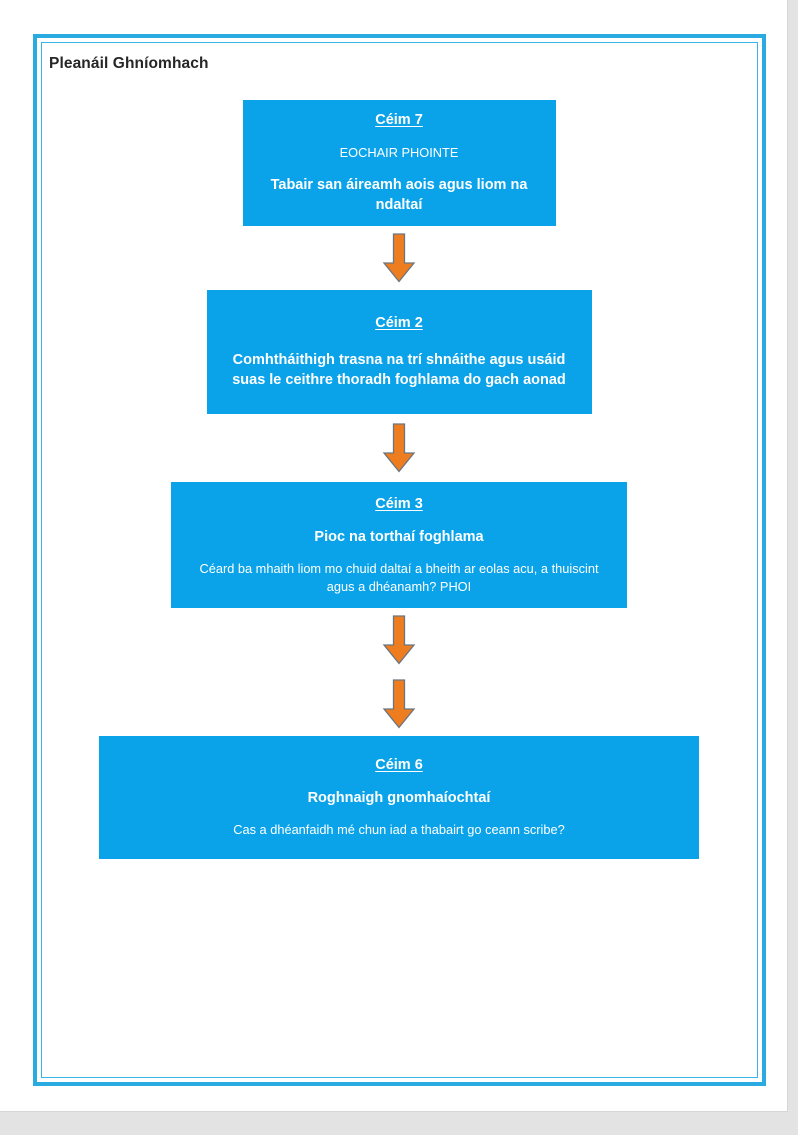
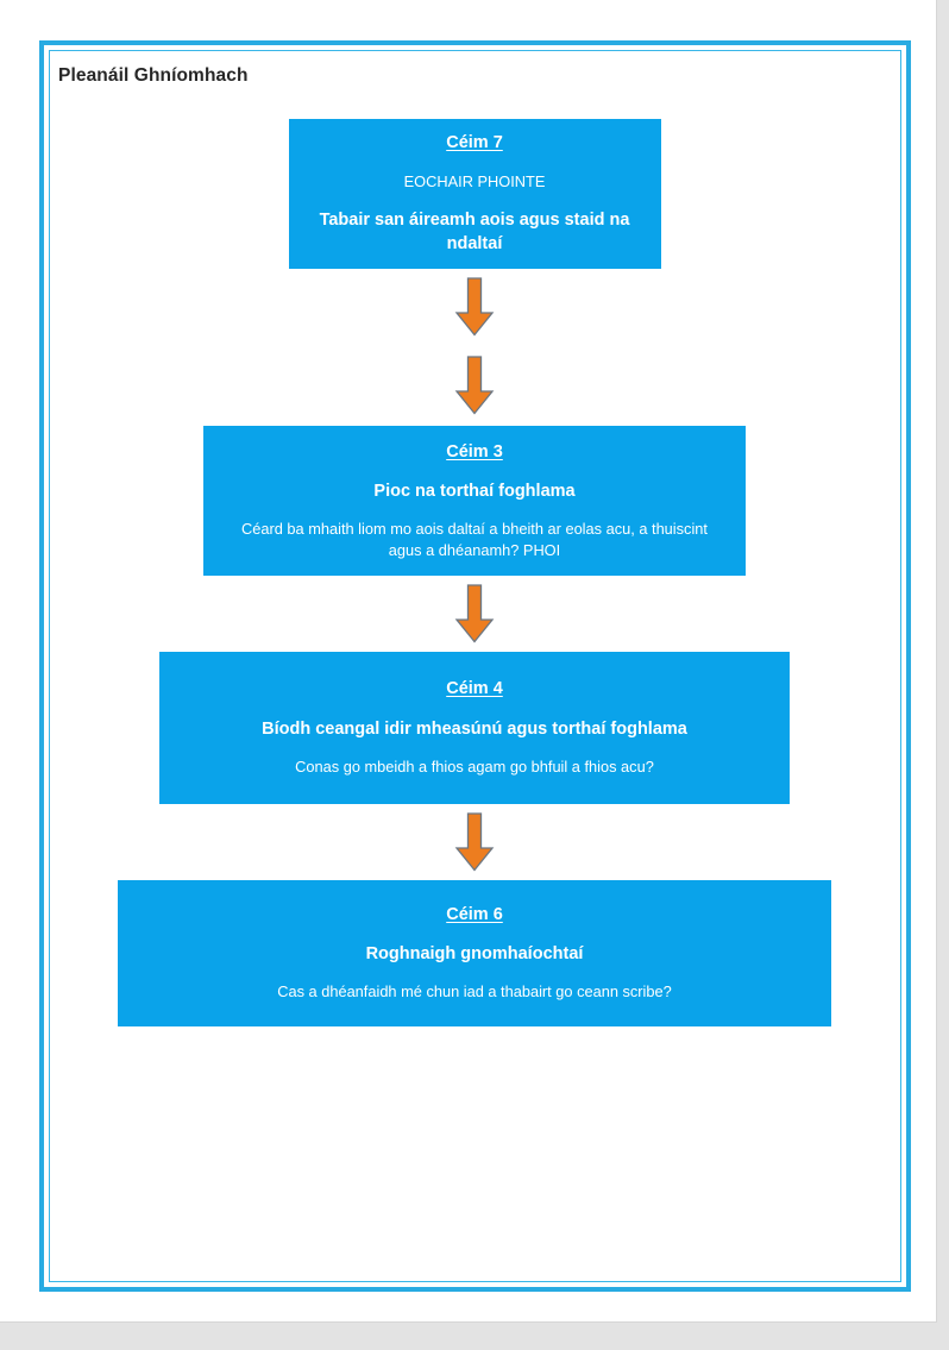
  Pleanáil Ghníomhach
  Céim 7
  EOCHAIR PHOINTE
- Tabair san áireamh aois agus liom na ndaltaí
+ Tabair san áireamh aois agus staid na ndaltaí
- Céim 2
- Comhtháithigh trasna na trí shnáithe agus usáid suas le ceithre thoradh foghlama do gach aonad
  Céim 3
  Pioc na torthaí foghlama
- Céard ba mhaith liom mo chuid daltaí a bheith ar eolas acu, a thuiscint agus a dhéanamh? PHOI
+ Céard ba mhaith liom mo aois daltaí a bheith ar eolas acu, a thuiscint agus a dhéanamh? PHOI
+ Céim 4
+ Bíodh ceangal idir mheasúnú agus torthaí foghlama
+ Conas go mbeidh a fhios agam go bhfuil a fhios acu?
  Céim 6
  Roghnaigh gnomhaíochtaí
  Cas a dhéanfaidh mé chun iad a thabairt go ceann scribe?
